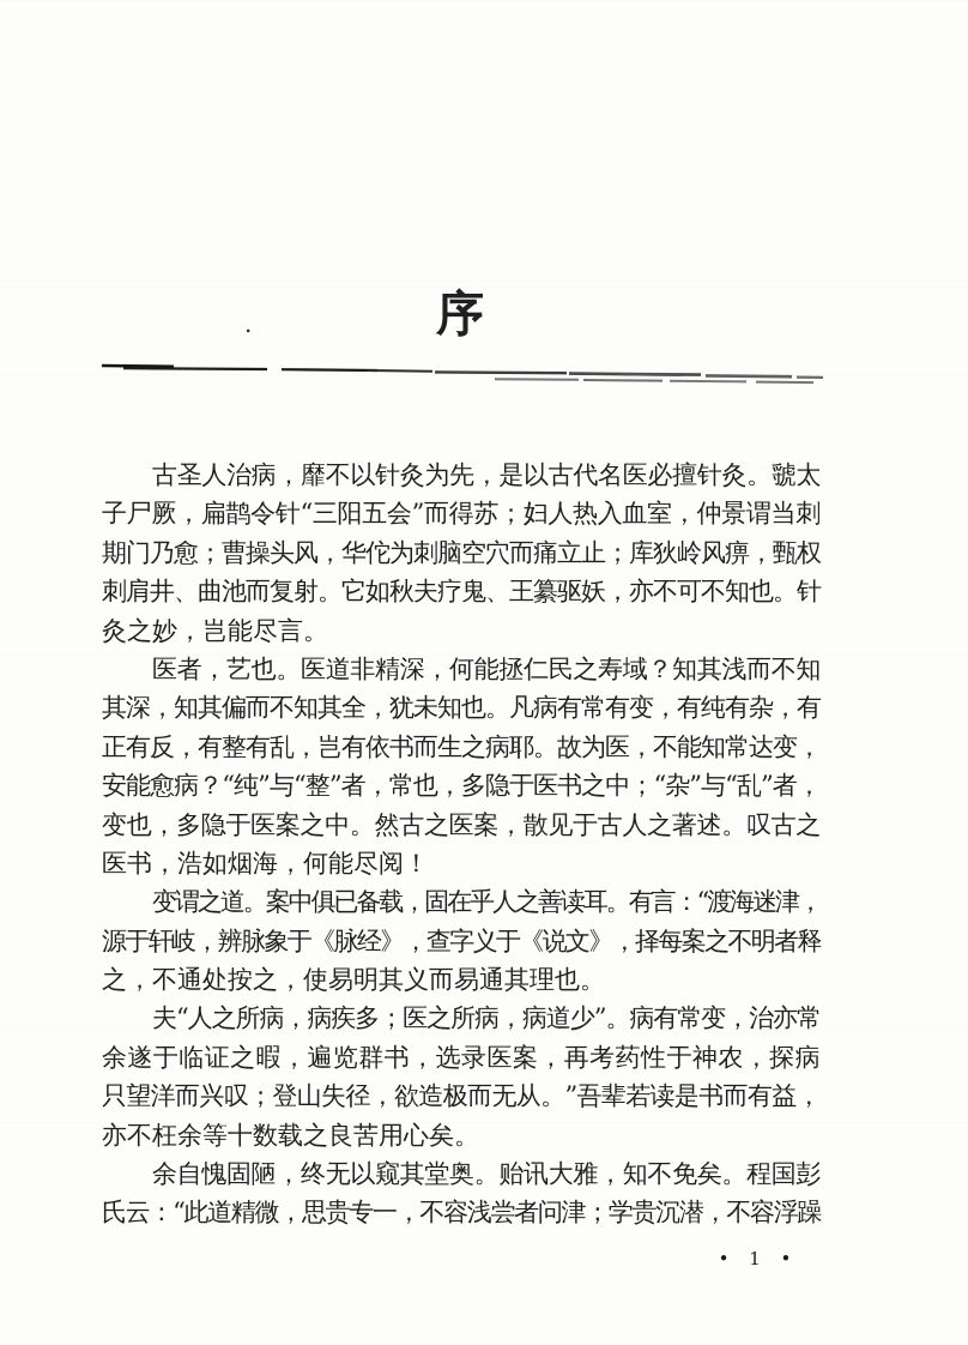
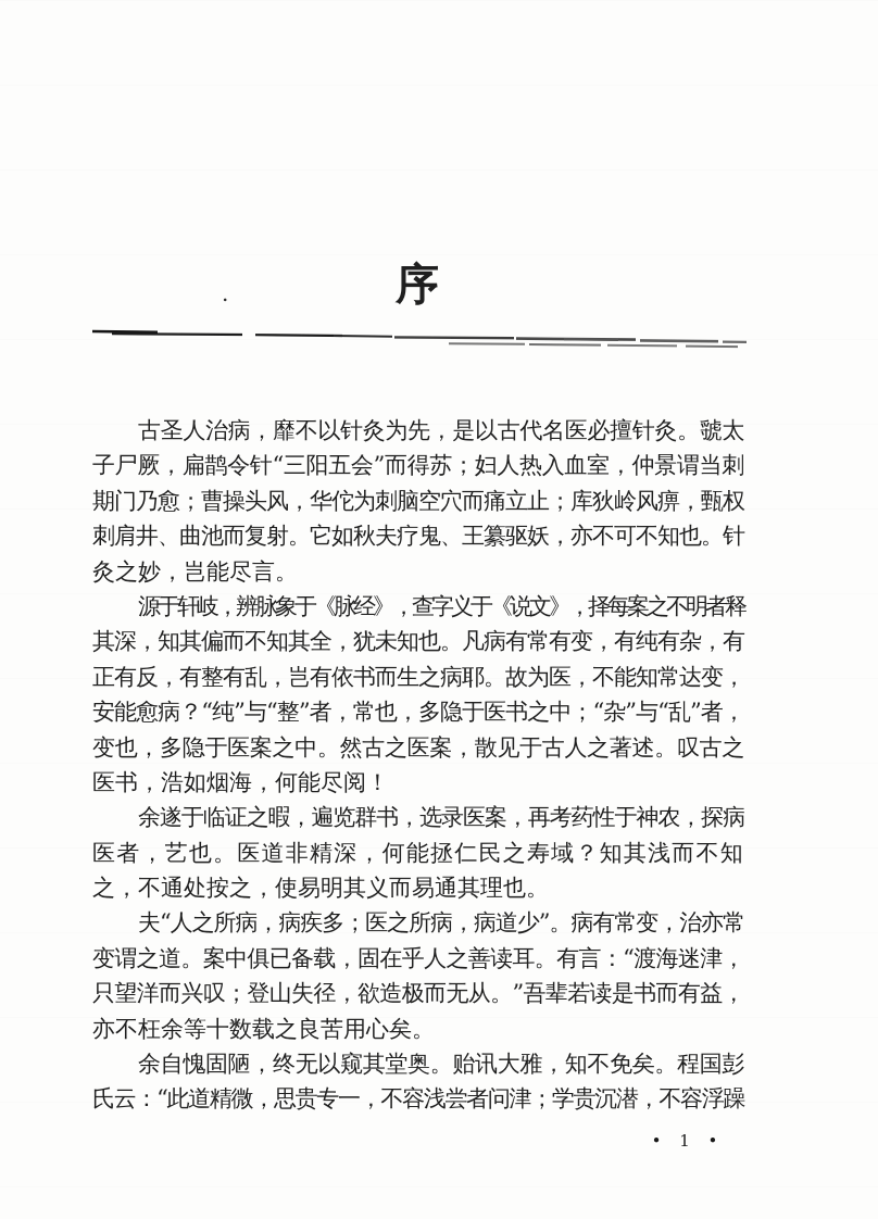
  序
  .
  古圣人治病，靡不以针灸为先，是以古代名医必擅针灸。虢太
  子尸厥，扁鹊令针“三阳五会”而得苏；妇人热入血室，仲景谓当刺
  期门乃愈；曹操头风，华佗为刺脑空穴而痛立止；库狄岭风痹，甄权
  刺肩井、曲池而复射。它如秋夫疗鬼、王纂驱妖，亦不可不知也。针
  灸之妙，岂能尽言。
- 医者，艺也。医道非精深，何能拯仁民之寿域？知其浅而不知
+ 源于轩岐，辨脉象于《脉经》，查字义于《说文》，择每案之不明者释
  其深，知其偏而不知其全，犹未知也。凡病有常有变，有纯有杂，有
  正有反，有整有乱，岂有依书而生之病耶。故为医，不能知常达变，
  安能愈病？“纯”与“整”者，常也，多隐于医书之中；“杂”与“乱”者，
  变也，多隐于医案之中。然古之医案，散见于古人之著述。叹古之
  医书，浩如烟海，何能尽阅！
- 变谓之道。案中俱已备载，固在乎人之善读耳。有言：“渡海迷津，
+ 余遂于临证之暇，遍览群书，选录医案，再考药性于神农，探病
- 源于轩岐，辨脉象于《脉经》，查字义于《说文》，择每案之不明者释
+ 医者，艺也。医道非精深，何能拯仁民之寿域？知其浅而不知
  之，不通处按之，使易明其义而易通其理也。
  夫“人之所病，病疾多；医之所病，病道少”。病有常变，治亦常
- 余遂于临证之暇，遍览群书，选录医案，再考药性于神农，探病
+ 变谓之道。案中俱已备载，固在乎人之善读耳。有言：“渡海迷津，
  只望洋而兴叹；登山失径，欲造极而无从。”吾辈若读是书而有益，
  亦不枉余等十数载之良苦用心矣。
  余自愧固陋，终无以窥其堂奥。贻讯大雅，知不免矣。程国彭
  氏云：“此道精微，思贵专一，不容浅尝者问津；学贵沉潜，不容浮躁
  • 1 •
